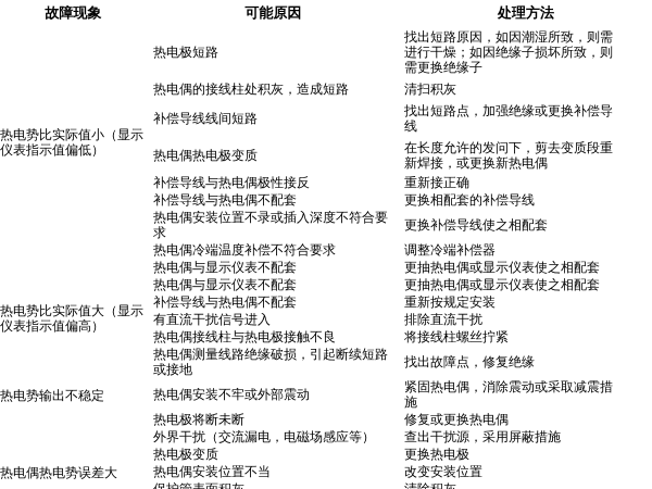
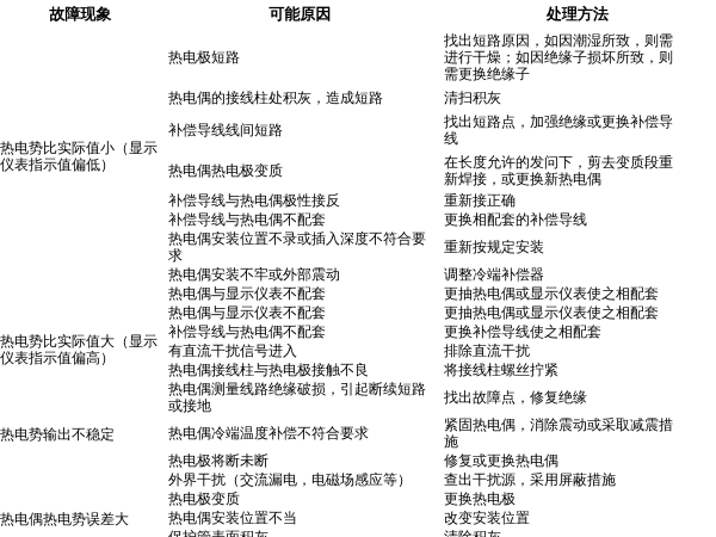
  故障现象	可能原因	处理方法
  热电势比实际值小（显示 仪表指示值偏低）	热电极短路	找出短路原因，如因潮湿所致，则需 进行干燥；如因绝缘子损坏所致，则 需更换绝缘子
  热电偶的接线柱处积灰，造成短路	清扫积灰
  补偿导线线间短路	找出短路点，加强绝缘或更换补偿导 线
  热电偶热电极变质	在长度允许的发问下，剪去变质段重 新焊接，或更换新热电偶
  补偿导线与热电偶极性接反	重新接正确
  补偿导线与热电偶不配套	更换相配套的补偿导线
- 热电偶安装位置不录或插入深度不符合要求	更换补偿导线使之相配套
+ 热电偶安装位置不录或插入深度不符合要求	重新按规定安装
- 热电偶冷端温度补偿不符合要求	调整冷端补偿器
+ 热电偶安装不牢或外部震动	调整冷端补偿器
  热电势比实际值大（显示 仪表指示值偏高）	热电偶与显示仪表不配套	更抽热电偶或显示仪表使之相配套
  热电偶与显示仪表不配套	更抽热电偶或显示仪表使之相配套
- 补偿导线与热电偶不配套	重新按规定安装
+ 补偿导线与热电偶不配套	更换补偿导线使之相配套
  有直流干扰信号进入	排除直流干扰
  热电偶接线柱与热电极接触不良	将接线柱螺丝拧紧
  热电偶测量线路绝缘破损，引起断续短路或接地	找出故障点，修复绝缘
- 热电势输出不稳定	热电偶安装不牢或外部震动	紧固热电偶，消除震动或采取减震措 施
+ 热电势输出不稳定	热电偶冷端温度补偿不符合要求	紧固热电偶，消除震动或采取减震措 施
  热电极将断未断	修复或更换热电偶
  外界干扰（交流漏电，电磁场感应等）	查出干扰源，采用屏蔽措施
  热电极变质	更换热电极
  热电偶热电势误差大	热电偶安装位置不当	改变安装位置
